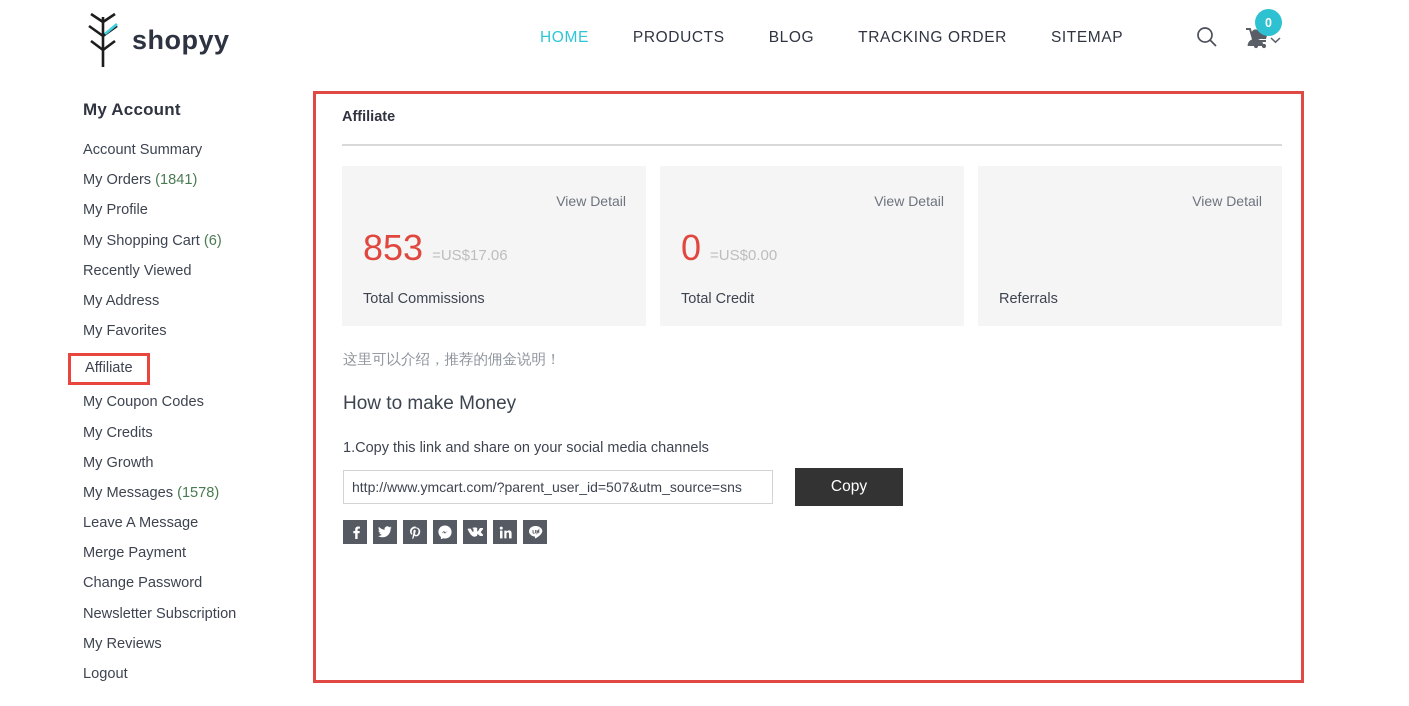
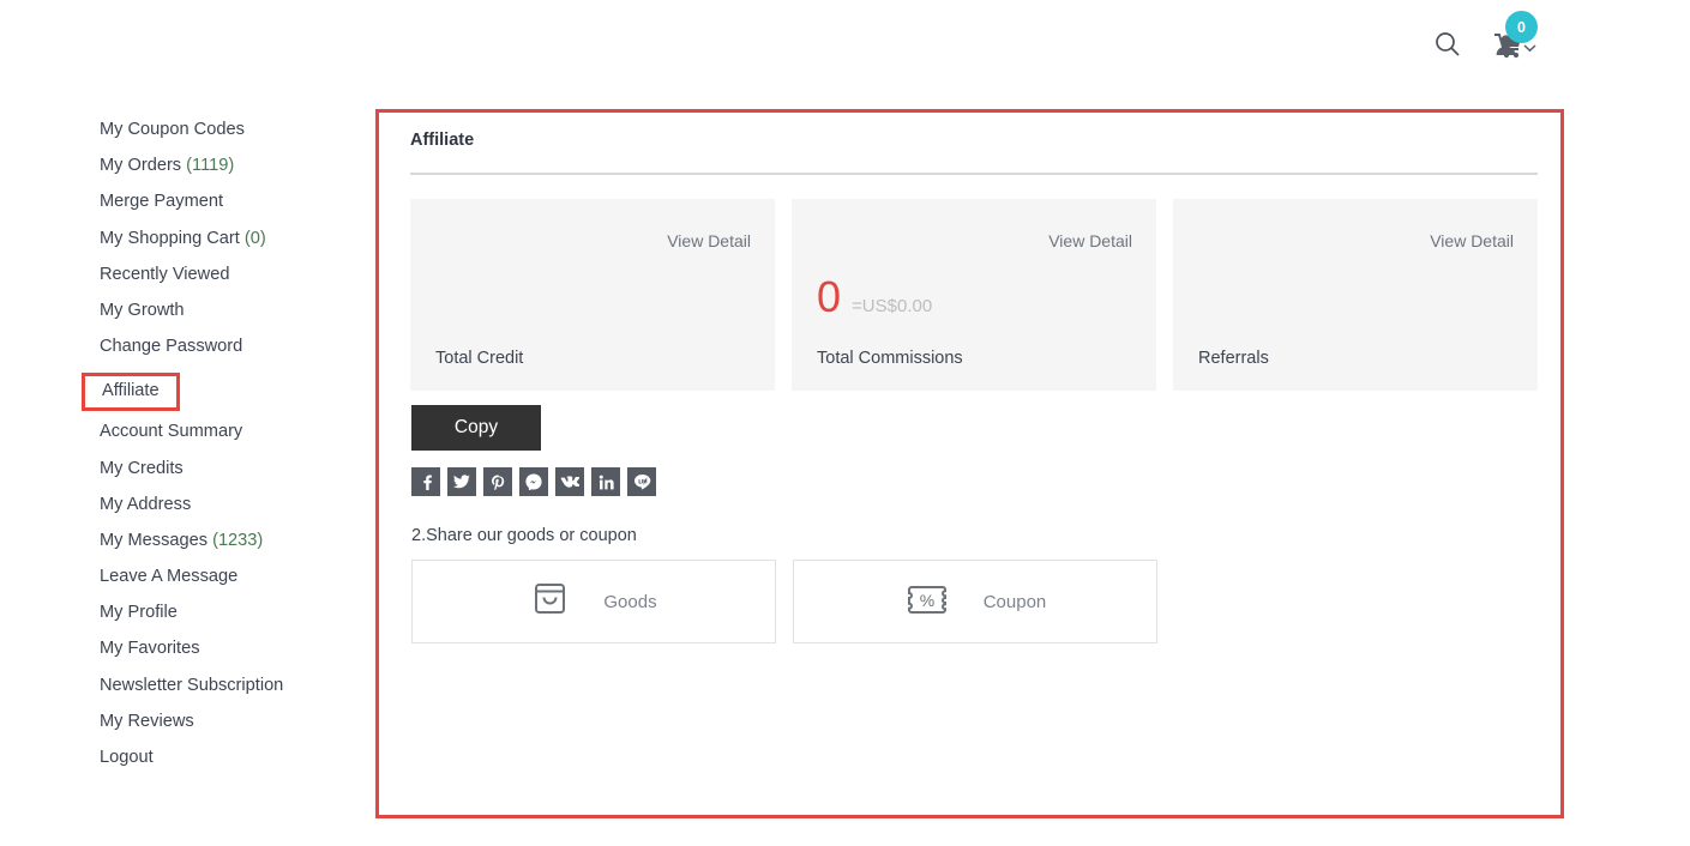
- shopyy
- HOME
- PRODUCTS
- BLOG
- TRACKING ORDER
- SITEMAP
  0
- My Account
- Account Summary
+ My Coupon Codes
- My Orders (1841)
+ My Orders (1119)
- My Profile
+ Merge Payment
- My Shopping Cart (6)
+ My Shopping Cart (0)
  Recently Viewed
- My Address
+ My Growth
- My Favorites
+ Change Password
  Affiliate
- My Coupon Codes
+ Account Summary
  My Credits
- My Growth
+ My Address
- My Messages (1578)
+ My Messages (1233)
  Leave A Message
- Merge Payment
+ My Profile
- Change Password
+ My Favorites
  Newsletter Subscription
  My Reviews
  Logout
  Affiliate
  View Detail
- 853
- =US$17.06
- Total Commissions
+ Total Credit
  View Detail
  0
  =US$0.00
- Total Credit
+ Total Commissions
  View Detail
  Referrals
- 这里可以介绍，推荐的佣金说明！
- How to make Money
- 1.Copy this link and share on your social media channels
- http://www.ymcart.com/?parent_user_id=507&utm_source=sns
  Copy
+ 2.Share our goods or coupon
+ Goods
+ %
+ Coupon
